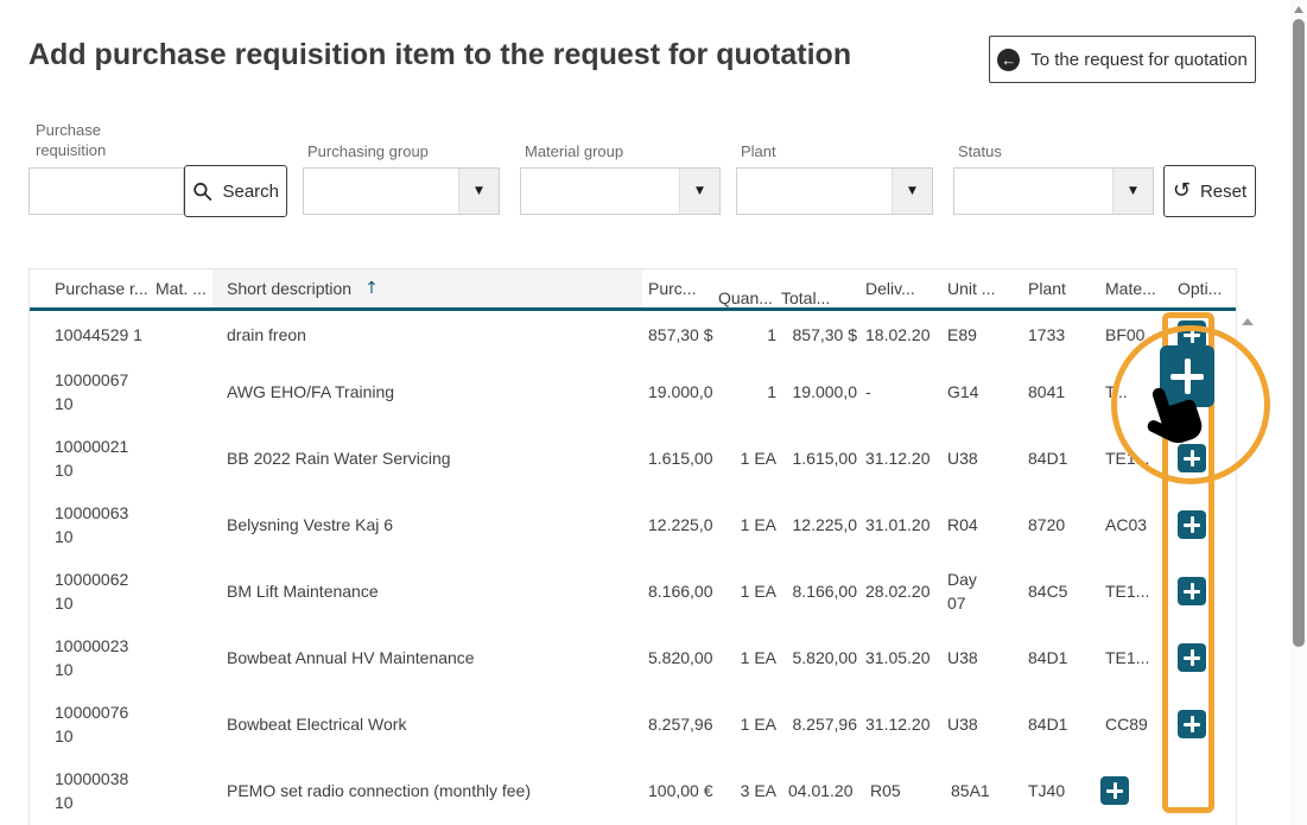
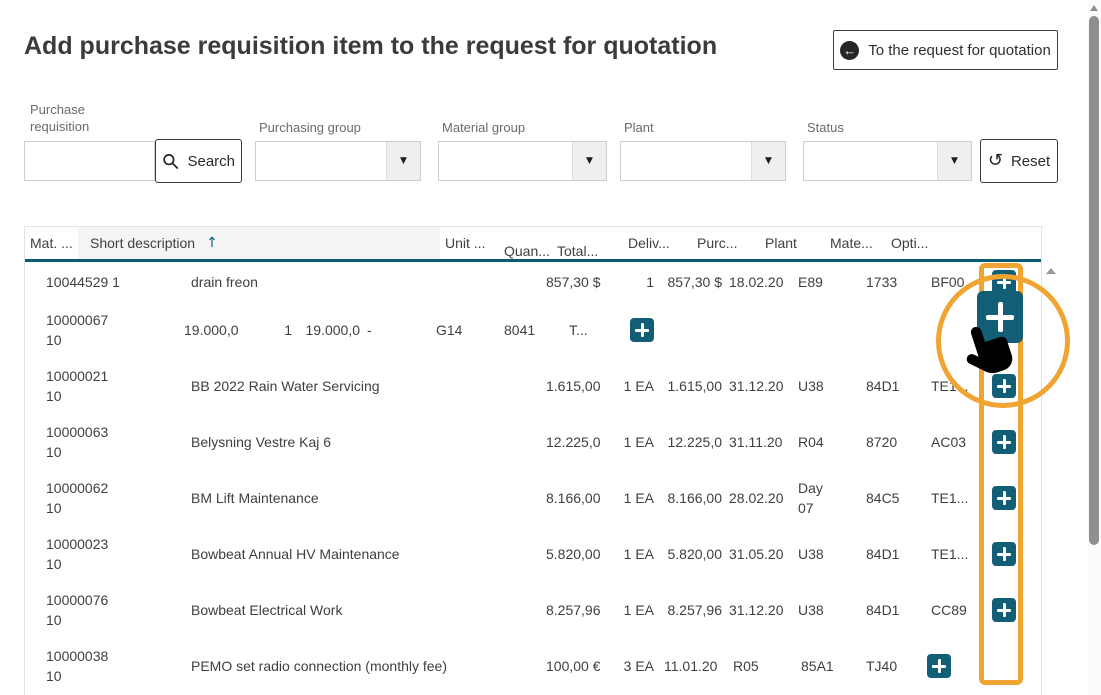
  Add purchase requisition item to the request for quotation
  ←
  To the request for quotation
  Purchase requisition
  Search
  Purchasing group
  ▼
  Material group
  ▼
  Plant
  ▼
  Status
  ▼
  ↺
  Reset
- Purchase r...
  Mat. ...
  Short description
  ↑
- Purc...
+ Unit ...
  Quan...
  Total...
  Deliv...
- Unit ...
+ Purc...
  Plant
  Mate...
  Opti...
  10044529 1
  drain freon
  857,30 $
  1
  857,30 $
  18.02.20
  E89
  1733
  BF00
  10000067
  10
- AWG EHO/FA Training
  19.000,0
  1
  19.000,0
  -
  G14
  8041
  T...
  10000021
  10
  BB 2022 Rain Water Servicing
  1.615,00
  1 EA
  1.615,00
  31.12.20
  U38
  84D1
  TE1...
  10000063
  10
  Belysning Vestre Kaj 6
  12.225,0
  1 EA
  12.225,0
- 31.01.20
+ 31.11.20
  R04
  8720
  AC03
  10000062
  10
  BM Lift Maintenance
  8.166,00
  1 EA
  8.166,00
  28.02.20
  Day
  07
  84C5
  TE1...
  10000023
  10
  Bowbeat Annual HV Maintenance
  5.820,00
  1 EA
  5.820,00
  31.05.20
  U38
  84D1
  TE1...
  10000076
  10
  Bowbeat Electrical Work
  8.257,96
  1 EA
  8.257,96
  31.12.20
  U38
  84D1
  CC89
  10000038
  10
  PEMO set radio connection (monthly fee)
  100,00 €
  3 EA
- 04.01.20
+ 11.01.20
  R05
  85A1
  TJ40
